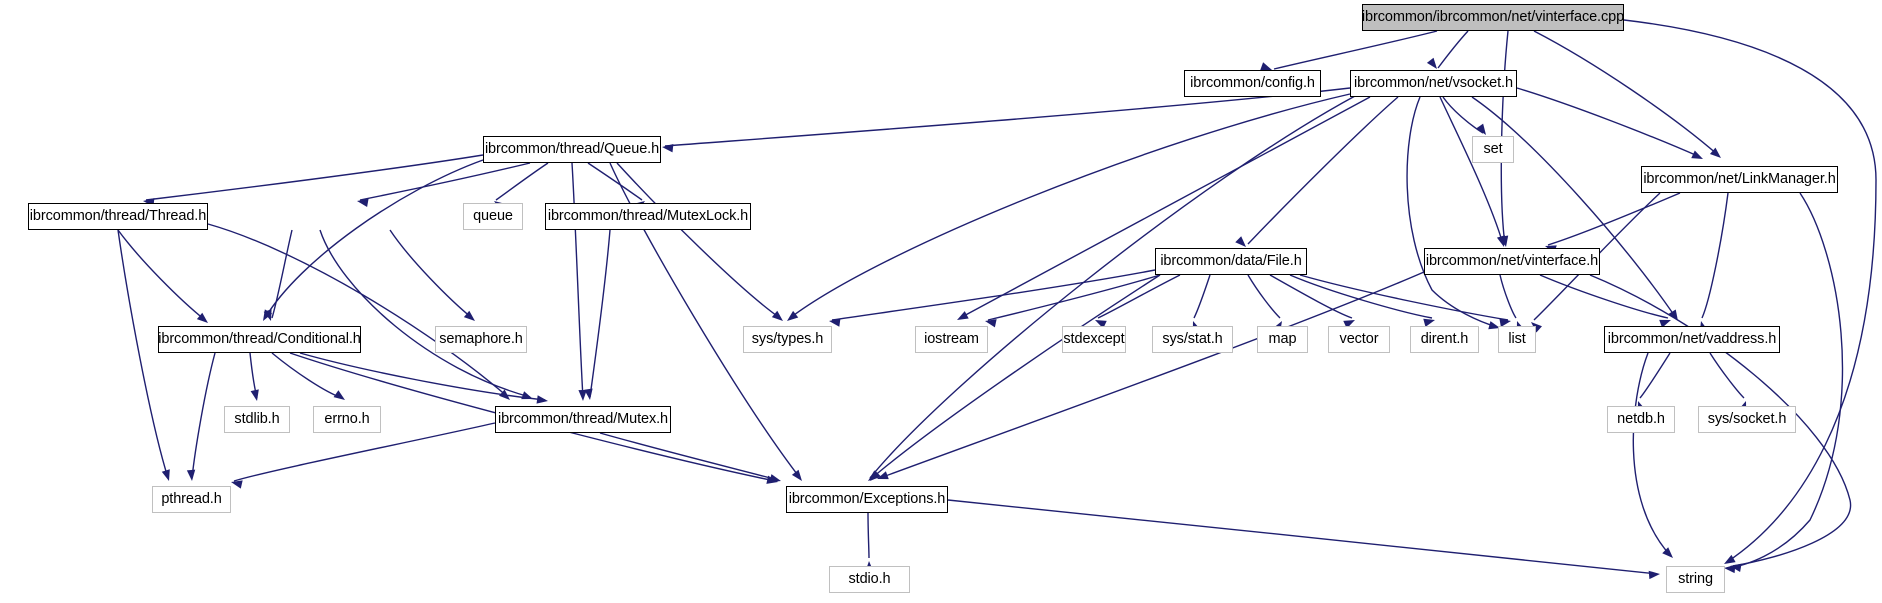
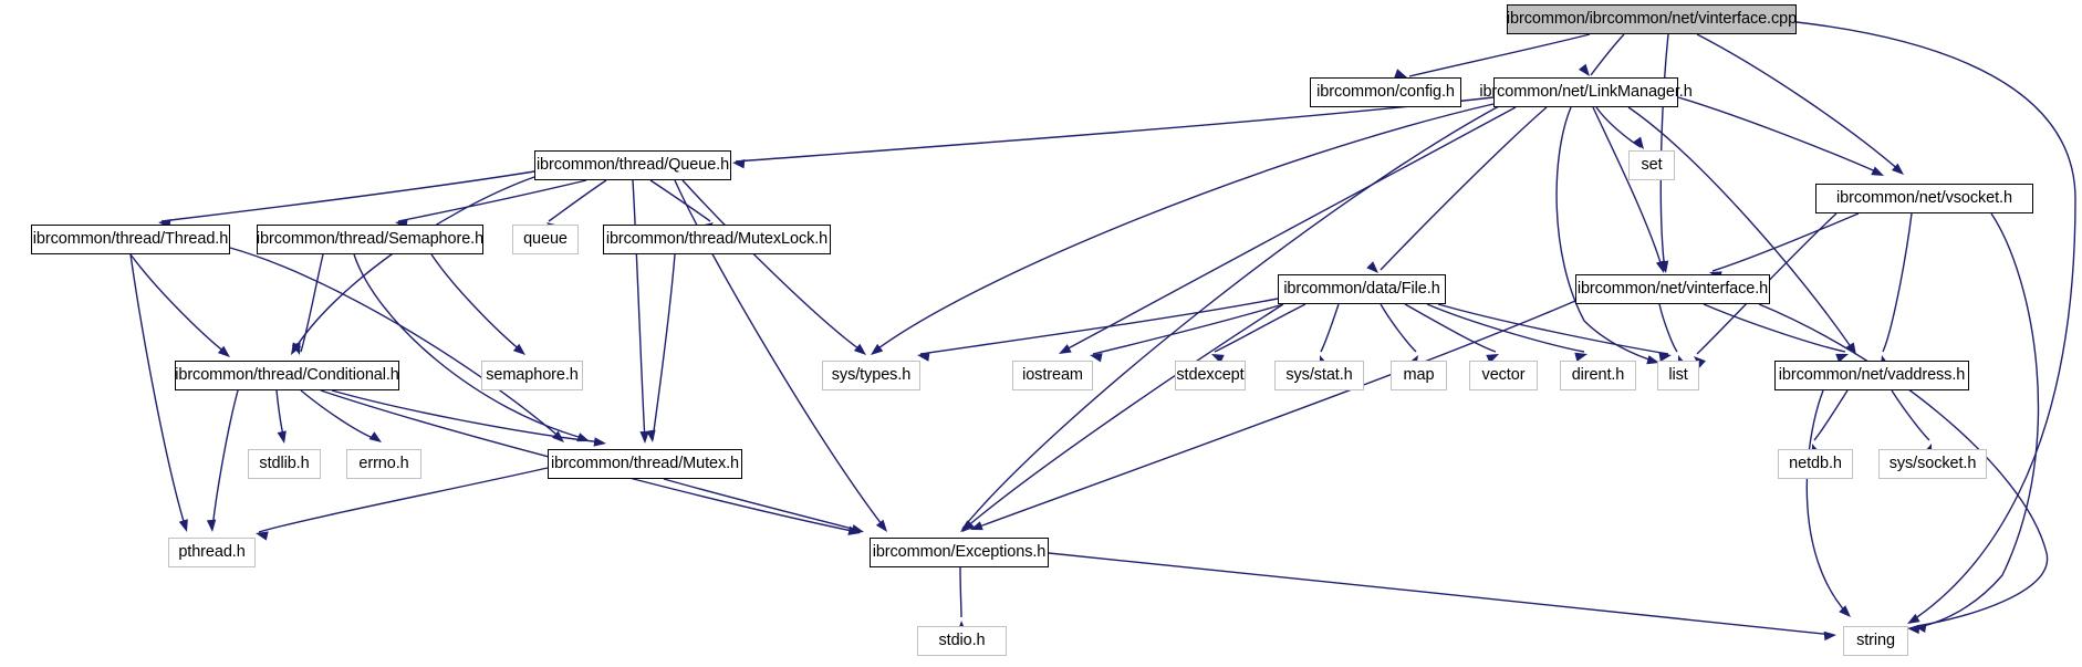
  ibrcommon/ibrcommon/net/vinterface.cpp
  ibrcommon/config.h
- ibrcommon/net/vsocket.h
+ ibrcommon/net/LinkManager.h
  ibrcommon/thread/Queue.h
  set
- ibrcommon/net/LinkManager.h
+ ibrcommon/net/vsocket.h
  ibrcommon/thread/Thread.h
+ ibrcommon/thread/Semaphore.h
  queue
  ibrcommon/thread/MutexLock.h
  ibrcommon/data/File.h
  ibrcommon/net/vinterface.h
  ibrcommon/thread/Conditional.h
  semaphore.h
  sys/types.h
  iostream
  stdexcept
  sys/stat.h
  map
  vector
  dirent.h
  list
  ibrcommon/net/vaddress.h
  stdlib.h
  errno.h
  ibrcommon/thread/Mutex.h
  netdb.h
  sys/socket.h
  pthread.h
  ibrcommon/Exceptions.h
  stdio.h
  string
